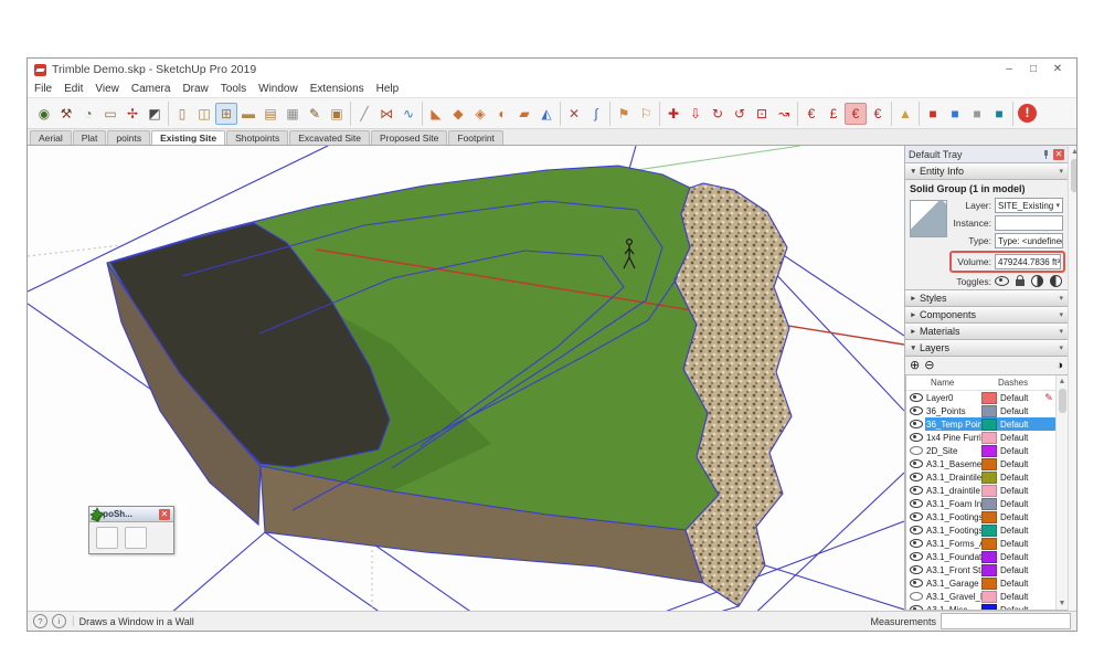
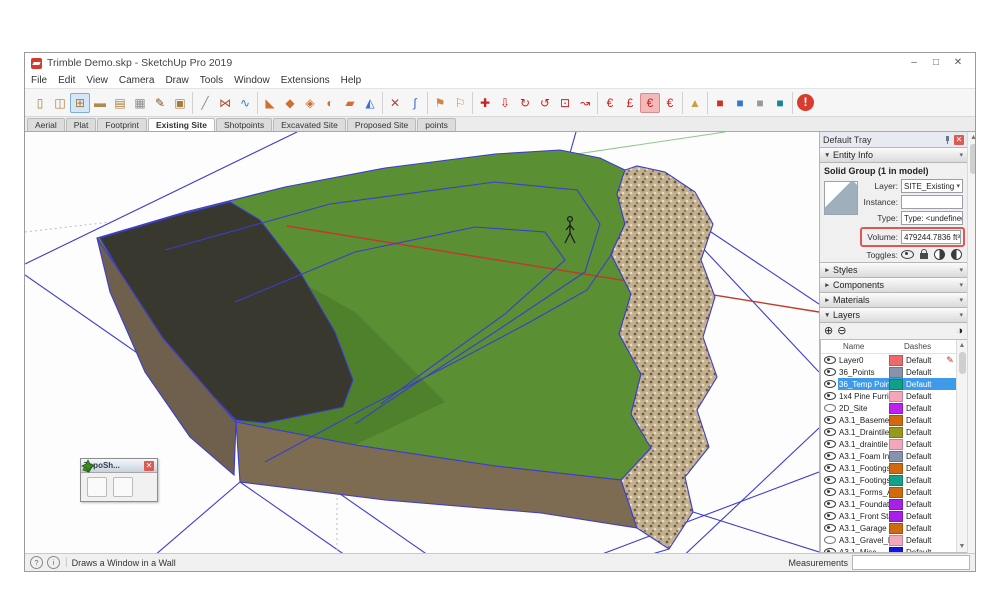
  Trimble Demo.skp - SketchUp Pro 2019
  –
  □
  ✕
  File
  Edit
  View
  Camera
  Draw
  Tools
  Window
  Extensions
  Help
- ◉
- ⚒
- ◔
- ▭
- ✢
- ◩
  ▯
  ◫
  ⊞
  ▬
  ▤
  ▦
  ✎
  ▣
  ╱
  ⋈
  ∿
  ◣
  ◆
  ◈
  ◐
  ▰
  ◭
  ✕
  ∫
  ⚑
  ⚐
  ✚
  ⇩
  ↻
  ↺
  ⊡
  ↝
  €
  £
  €
  €
  ▲
  ■
  ■
  ■
  ■
  !
  Aerial
  Plat
- points
+ Footprint
  Existing Site
  Shotpoints
  Excavated Site
  Proposed Site
- Footprint
+ points
  poSh...
  ✕
  Default Tray
  ✕
  Entity Info
  Solid Group (1 in model)
  Layer:
  SITE_Existing
  Instance:
  Type:
  Type: <undefine
  Volume:
  479244.7836 ft³
  Toggles:
  Styles
  Components
  Materials
  Layers
  ⊕
  ⊖
  ◑
  Name
  Dashes
  Layer0
  Default
  ✎
  36_Points
  Default
  36_Temp Poin
  Default
  1x4 Pine Furri
  Default
  2D_Site
  Default
  A3.1_Baseme
  Default
  A3.1_Draintile
  Default
  A3.1_draintile
  Default
  A3.1_Foam In
  Default
  A3.1_Footing
  Default
  A3.1_Footing
  Default
  A3.1_Forms_
  Default
  A3.1_Founda
  Default
  A3.1_Front St
  Default
  A3.1_Garage
  Default
  A3.1_Gravel_
  Default
  ?
  i
  |
  Draws a Window in a Wall
  Measurements
